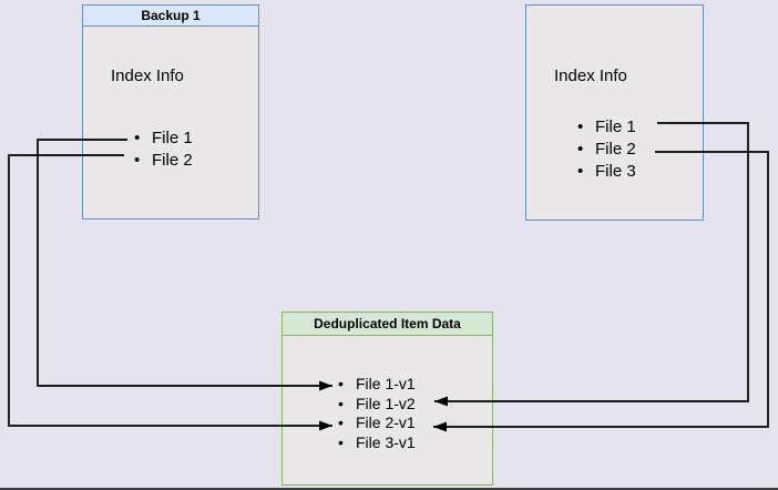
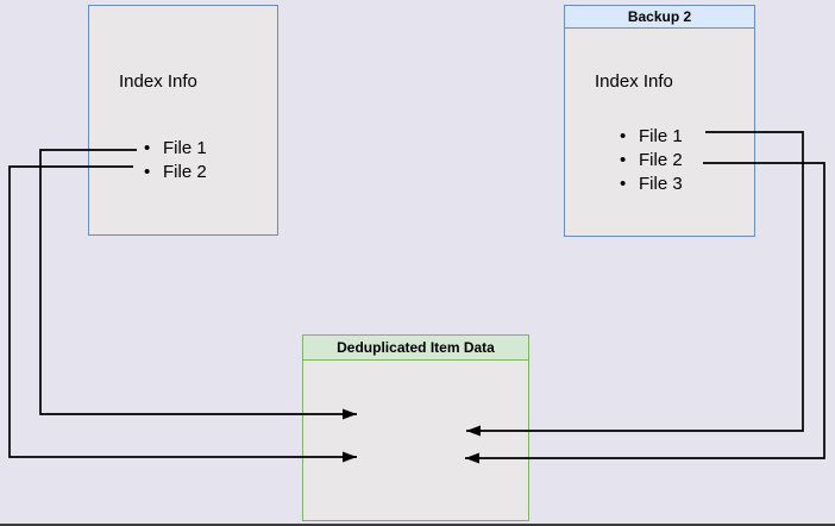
- Backup 1
  Index Info
  File 1
  File 2
+ Backup 2
  Index Info
  File 1
  File 2
  File 3
  Deduplicated Item Data
- File 1-v1
- File 1-v2
- File 2-v1
- File 3-v1
